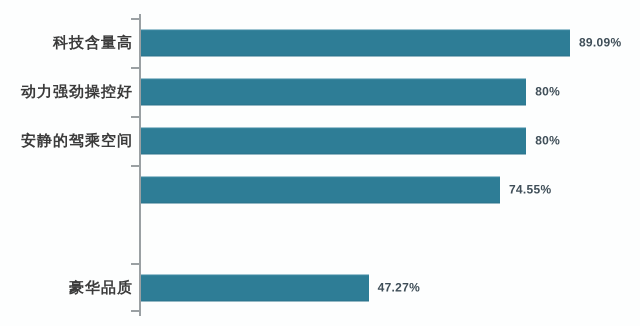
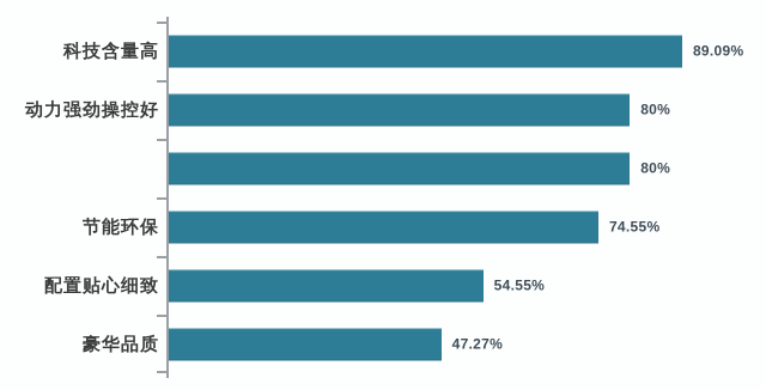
  科技含量高
  89.09%
  动力强劲操控好
  80%
- 安静的驾乘空间
  80%
+ 节能环保
  74.55%
+ 配置贴心细致
+ 54.55%
  豪华品质
  47.27%
